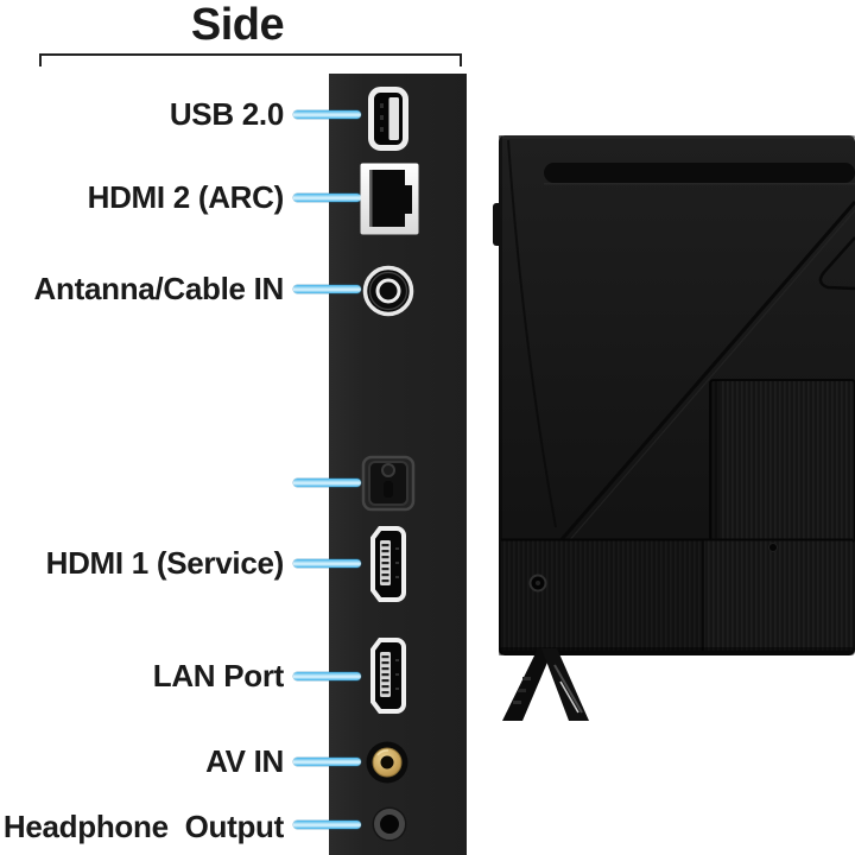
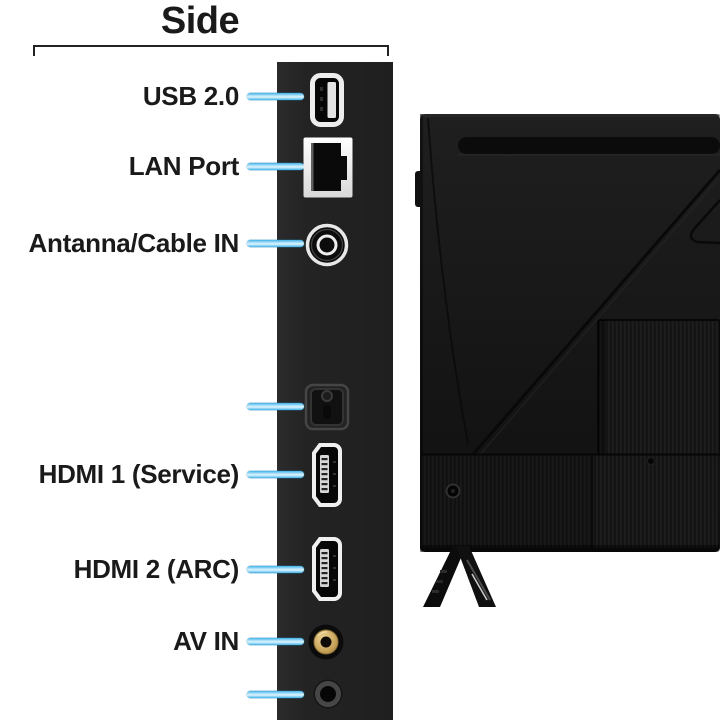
  Side
  USB 2.0
- HDMI 2 (ARC)
+ LAN Port
  Antanna/Cable IN
  HDMI 1 (Service)
- LAN Port
+ HDMI 2 (ARC)
  AV IN
- Headphone Output
